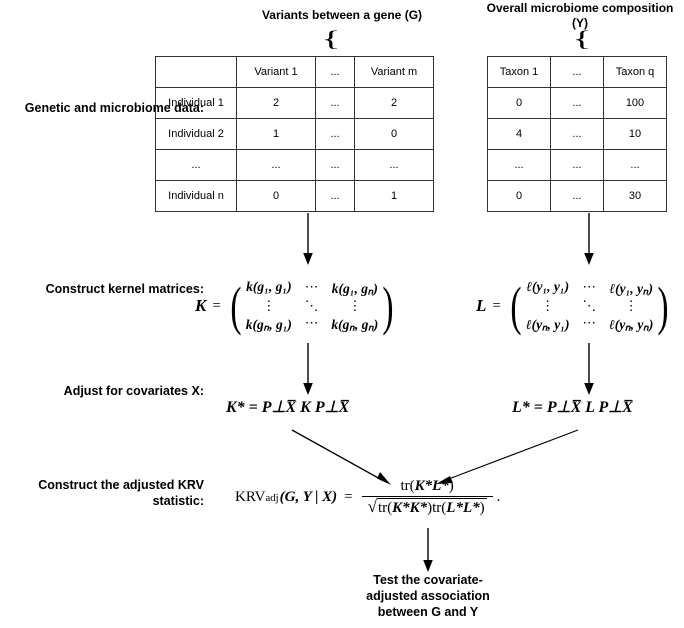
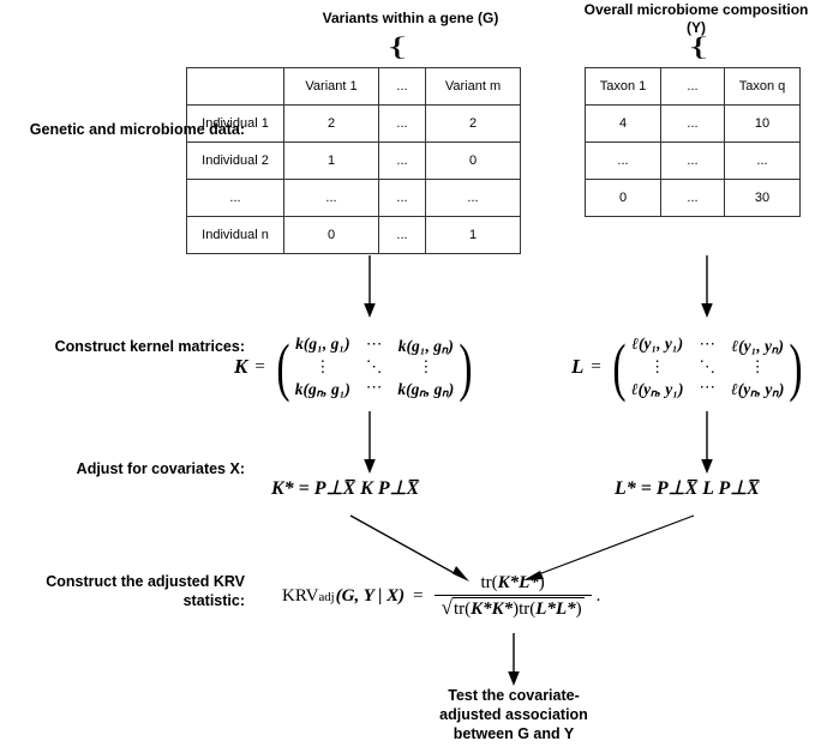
- Variants between a gene (G)
+ Variants within a gene (G)
  Overall microbiome composition (Y)
  {
  {
  Genetic and microbiome data:
  Construct kernel matrices:
  Adjust for covariates X:
  Construct the adjusted KRV statistic:
  	Variant 1	...	Variant m
  Individual 1	2	...	2
  Individual 2	1	...	0
  ...	...	...	...
  Individual n	0	...	1
  Taxon 1	...	Taxon q
- 0	...	100
  4	...	10
  ...	...	...
  0	...	30
  K
  =
  (
  k(g₁, g₁)
  ⋯
  k(g₁, gₙ)
  ⋮
  ⋱
  ⋮
  k(gₙ, g₁)
  ⋯
  k(gₙ, gₙ)
  )
  L
  =
  (
  ℓ(y₁, y₁)
  ⋯
  ℓ(y₁, yₙ)
  ⋮
  ⋱
  ⋮
  ℓ(yₙ, y₁)
  ⋯
  ℓ(yₙ, yₙ)
  )
  K* = P⊥X̅ K P⊥X̅
  L* = P⊥X̅ L P⊥X̅
  KRV
  adj
  (G, Y | X)
  =
  tr(K*L*)
  √
  tr(K*K*)tr(L*L*)
  .
  Test the covariate-
  adjusted association
  between G and Y
